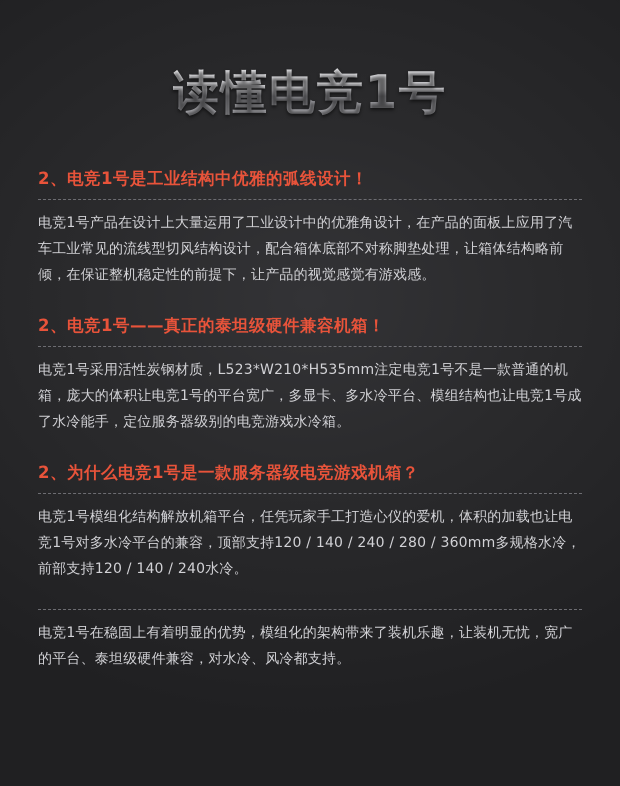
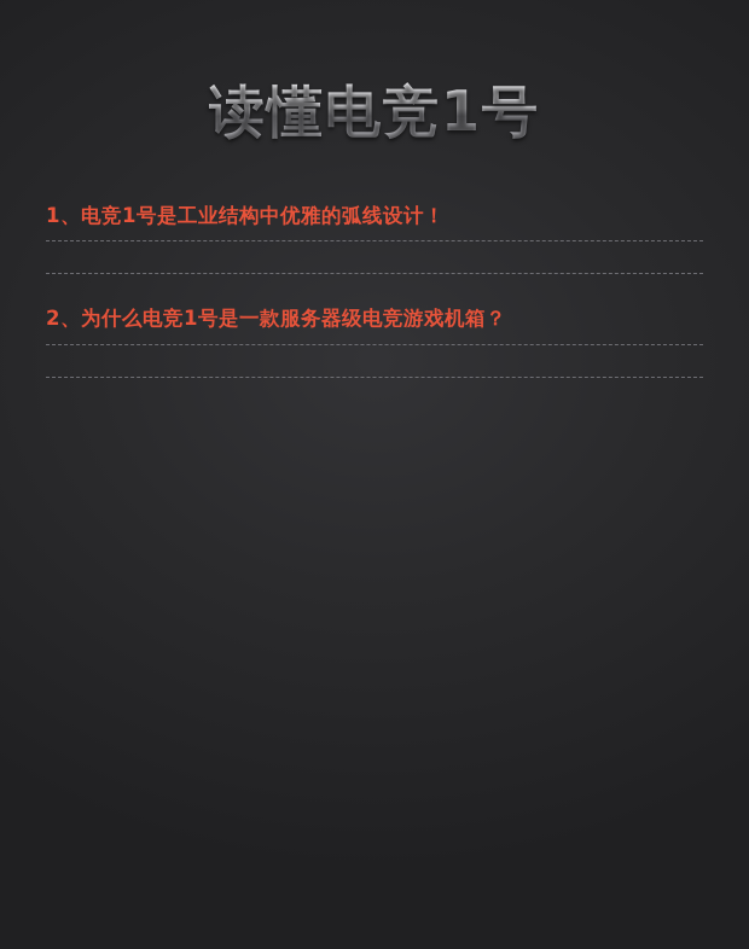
  读懂电竞1号
- 2、电竞1号是工业结构中优雅的弧线设计！
+ 1、电竞1号是工业结构中优雅的弧线设计！
- 电竞1号产品在设计上大量运用了工业设计中的优雅角设计，在产品的面板上应用了汽车工业常见的流线型切风结构设计，配合箱体底部不对称脚垫处理，让箱体结构略前倾，在保证整机稳定性的前提下，让产品的视觉感觉有游戏感。
- 2、电竞1号——真正的泰坦级硬件兼容机箱！
- 电竞1号采用活性炭钢材质，L523*W210*H535mm注定电竞1号不是一款普通的机箱，庞大的体积让电竞1号的平台宽广，多显卡、多水冷平台、模组结构也让电竞1号成了水冷能手，定位服务器级别的电竞游戏水冷箱。
  2、为什么电竞1号是一款服务器级电竞游戏机箱？
- 电竞1号模组化结构解放机箱平台，任凭玩家手工打造心仪的爱机，体积的加载也让电竞1号对多水冷平台的兼容，顶部支持120 / 140 / 240 / 280 / 360mm多规格水冷，前部支持120 / 140 / 240水冷。
- 电竞1号在稳固上有着明显的优势，模组化的架构带来了装机乐趣，让装机无忧，宽广的平台、泰坦级硬件兼容，对水冷、风冷都支持。
